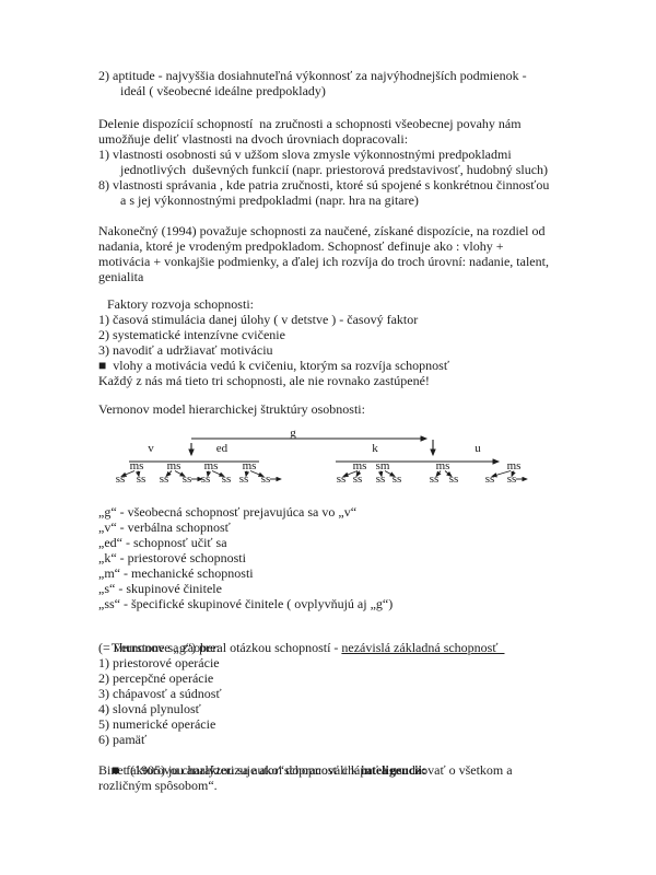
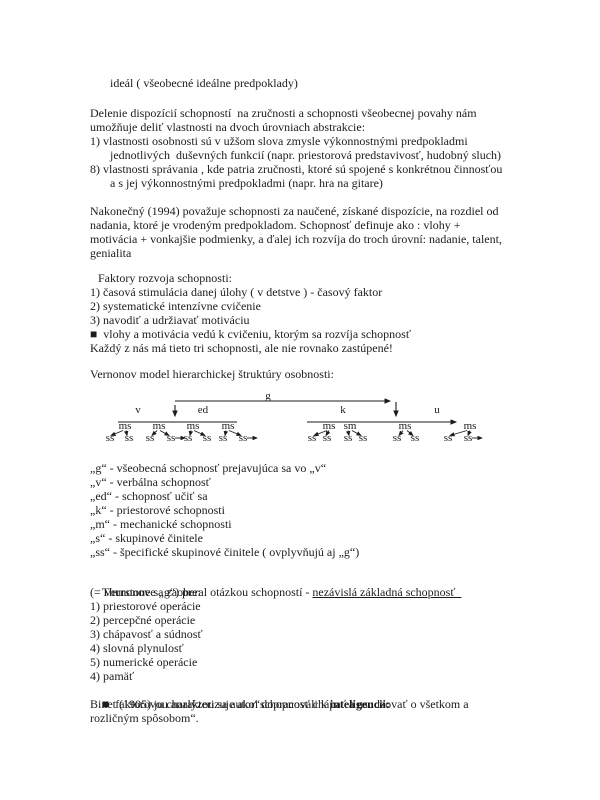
- 2) aptitude - najvyššia dosiahnuteľná výkonnosť za najvýhodnejších podmienok -
  ideál ( všeobecné ideálne predpoklady)
  Delenie dispozícií schopností na zručnosti a schopnosti všeobecnej povahy nám
- umožňuje deliť vlastnosti na dvoch úrovniach dopracovali:
+ umožňuje deliť vlastnosti na dvoch úrovniach abstrakcie:
  1) vlastnosti osobnosti sú v užšom slova zmysle výkonnostnými predpokladmi
  jednotlivých duševných funkcií (napr. priestorová predstavivosť, hudobný sluch)
  8) vlastnosti správania , kde patria zručnosti, ktoré sú spojené s konkrétnou činnosťou
  a s jej výkonnostnými predpokladmi (napr. hra na gitare)
  Nakonečný (1994) považuje schopnosti za naučené, získané dispozície, na rozdiel od
  nadania, ktoré je vrodeným predpokladom. Schopnosť definuje ako : vlohy +
  motivácia + vonkajšie podmienky, a ďalej ich rozvíja do troch úrovní: nadanie, talent,
  genialita
  Faktory rozvoja schopnosti:
  1) časová stimulácia danej úlohy ( v detstve ) - časový faktor
  2) systematické intenzívne cvičenie
  3) navodiť a udržiavať motiváciu
  ■ vlohy a motivácia vedú k cvičeniu, ktorým sa rozvíja schopnosť
  Každý z nás má tieto tri schopnosti, ale nie rovnako zastúpené!
  Vernonov model hierarchickej štruktúry osobnosti:
  g
  v
  ed
  k
  u
  ms
  ms
  ms
  ms
  ms
  sm
  ms
  ms
  ss
  ss
  ss
  ss
  ss
  ss
  ss
  ss
  ss
  ss
  ss
  ss
  ss
  ss
  ss
  ss
  „g“ - všeobecná schopnosť prejavujúca sa vo „v“
  „v“ - verbálna schopnosť
  „ed“ - schopnosť učiť sa
  „k“ - priestorové schopnosti
  „m“ - mechanické schopnosti
  „s“ - skupinové činitele
  „ss“ - špecifické skupinové činitele ( ovplyvňujú aj „g“)
  Thurstone sa zaoberal otázkou schopností - nezávislá základná schopnosť
  (= Vernonove „g“) pre:
  1) priestorové operácie
  2) percepčné operácie
  3) chápavosť a súdnosť
  4) slovná plynulosť
  5) numerické operácie
- 6) pamäť
+ 4) pamäť
  ■ faktorovou analýzou sa autori dopracovali k inteligencii:
  Binet (1905) ju charakterizuje ako“schopnosť chápať a usudzovať o všetkom a
  rozličným spôsobom“.
